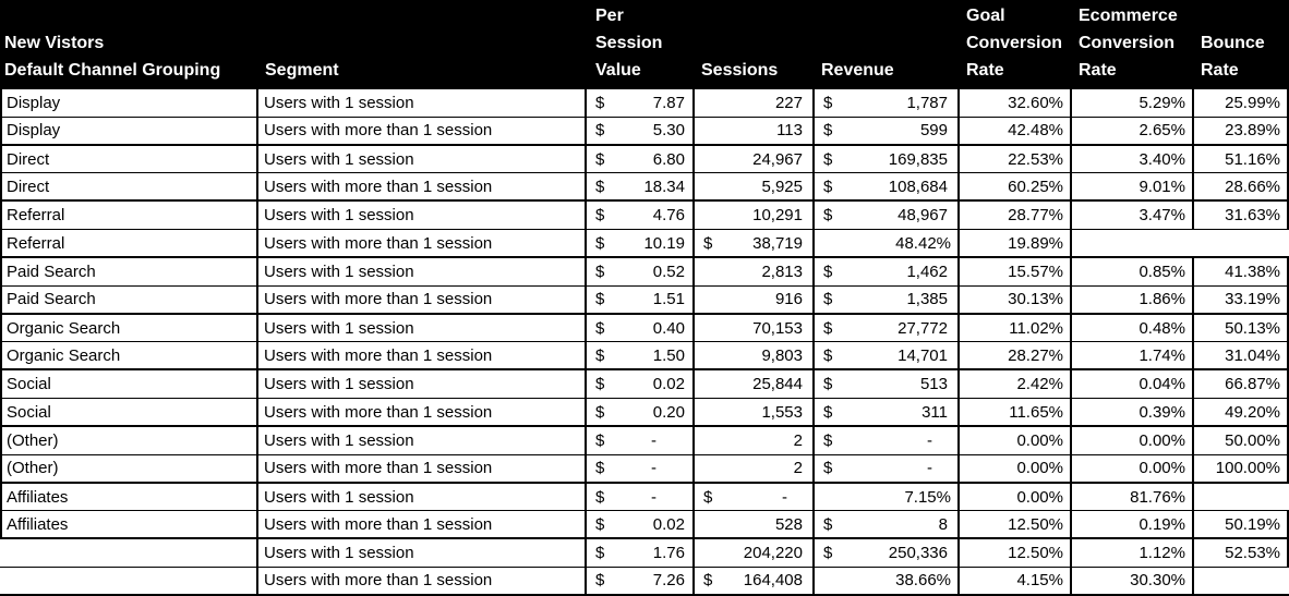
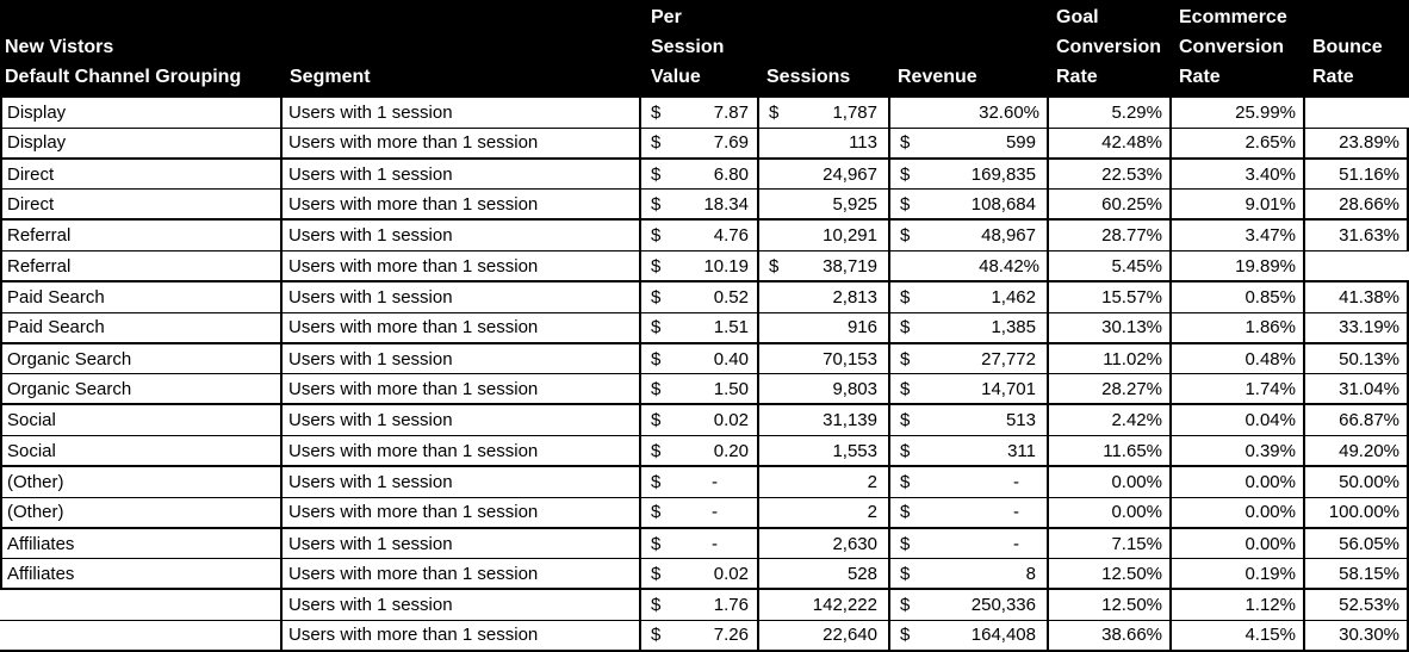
  New Vistors
  Default Channel Grouping
  Segment
  Per
  Session
  Value
  Sessions
  Revenue
  Goal
  Conversion
  Rate
  Ecommerce
  Conversion
  Rate
  Bounce
  Rate
  Display
  Users with 1 session
  $
  7.87
- 227
  $
  1,787
  32.60%
  5.29%
  25.99%
  Display
  Users with more than 1 session
  $
- 5.30
+ 7.69
  113
  $
  599
  42.48%
  2.65%
  23.89%
  Direct
  Users with 1 session
  $
  6.80
  24,967
  $
  169,835
  22.53%
  3.40%
  51.16%
  Direct
  Users with more than 1 session
  $
  18.34
  5,925
  $
  108,684
  60.25%
  9.01%
  28.66%
  Referral
  Users with 1 session
  $
  4.76
  10,291
  $
  48,967
  28.77%
  3.47%
  31.63%
  Referral
  Users with more than 1 session
  $
  10.19
  $
  38,719
  48.42%
+ 5.45%
  19.89%
  Paid Search
  Users with 1 session
  $
  0.52
  2,813
  $
  1,462
  15.57%
  0.85%
  41.38%
  Paid Search
  Users with more than 1 session
  $
  1.51
  916
  $
  1,385
  30.13%
  1.86%
  33.19%
  Organic Search
  Users with 1 session
  $
  0.40
  70,153
  $
  27,772
  11.02%
  0.48%
  50.13%
  Organic Search
  Users with more than 1 session
  $
  1.50
  9,803
  $
  14,701
  28.27%
  1.74%
  31.04%
  Social
  Users with 1 session
  $
  0.02
- 25,844
+ 31,139
  $
  513
  2.42%
  0.04%
  66.87%
  Social
  Users with more than 1 session
  $
  0.20
  1,553
  $
  311
  11.65%
  0.39%
  49.20%
  (Other)
  Users with 1 session
  $
  -
  2
  $
  -
  0.00%
  0.00%
  50.00%
  (Other)
  Users with more than 1 session
  $
  -
  2
  $
  -
  0.00%
  0.00%
  100.00%
  Affiliates
  Users with 1 session
  $
  -
+ 2,630
  $
  -
  7.15%
  0.00%
- 81.76%
+ 56.05%
  Affiliates
  Users with more than 1 session
  $
  0.02
  528
  $
  8
  12.50%
  0.19%
- 50.19%
+ 58.15%
  Users with 1 session
  $
  1.76
- 204,220
+ 142,222
  $
  250,336
  12.50%
  1.12%
  52.53%
  Users with more than 1 session
  $
  7.26
+ 22,640
  $
  164,408
  38.66%
  4.15%
  30.30%
